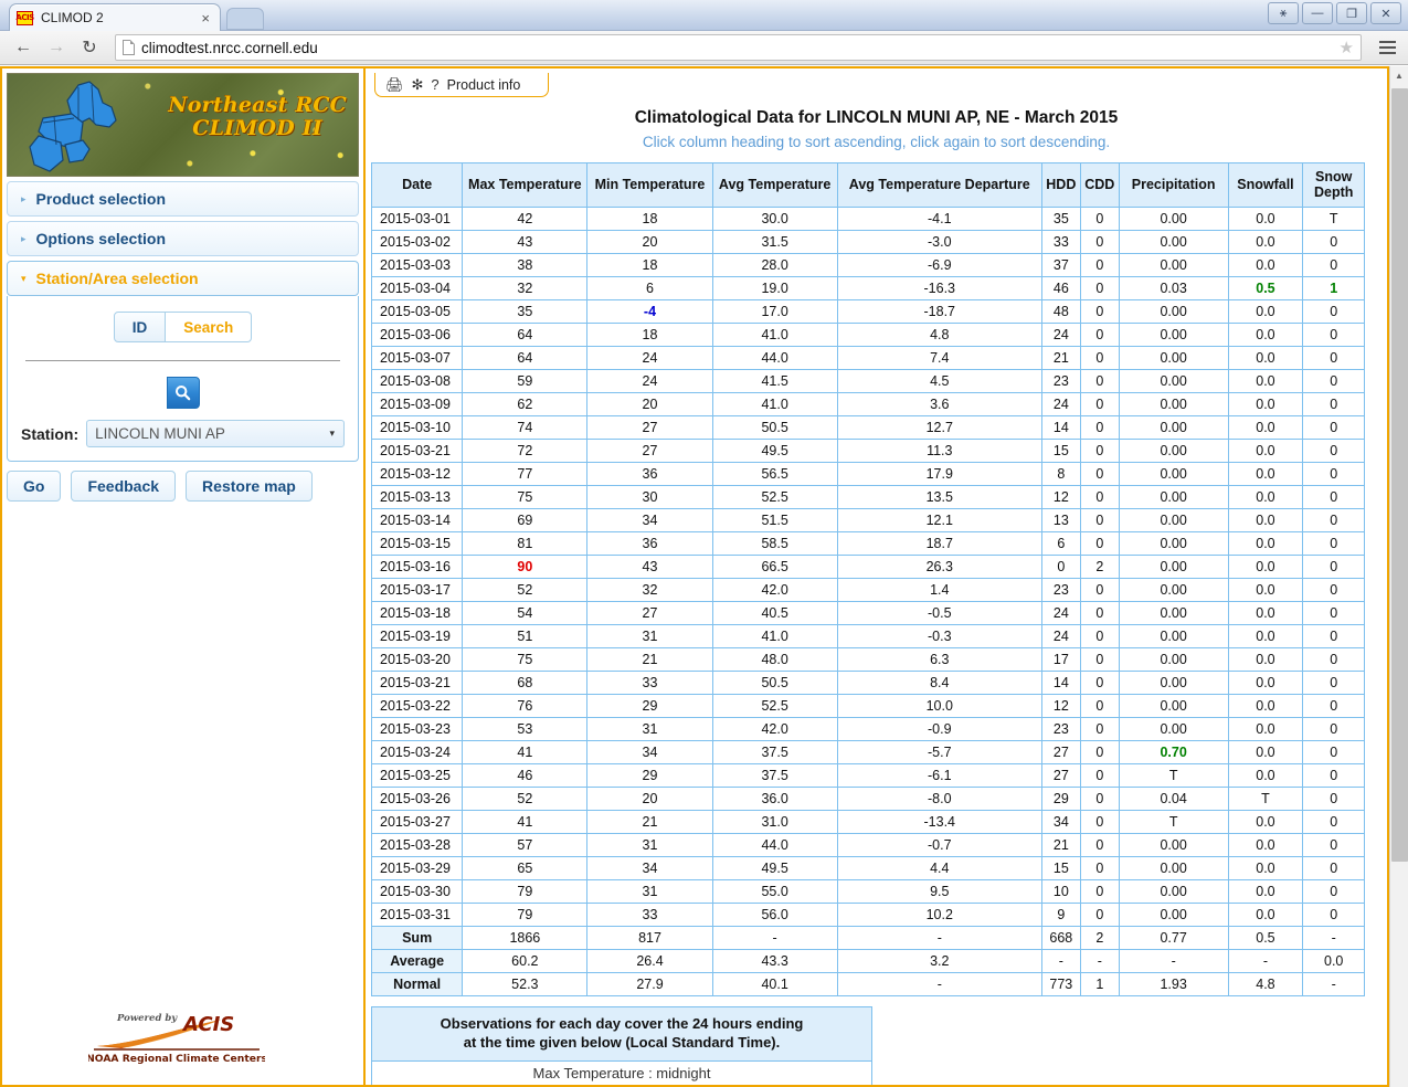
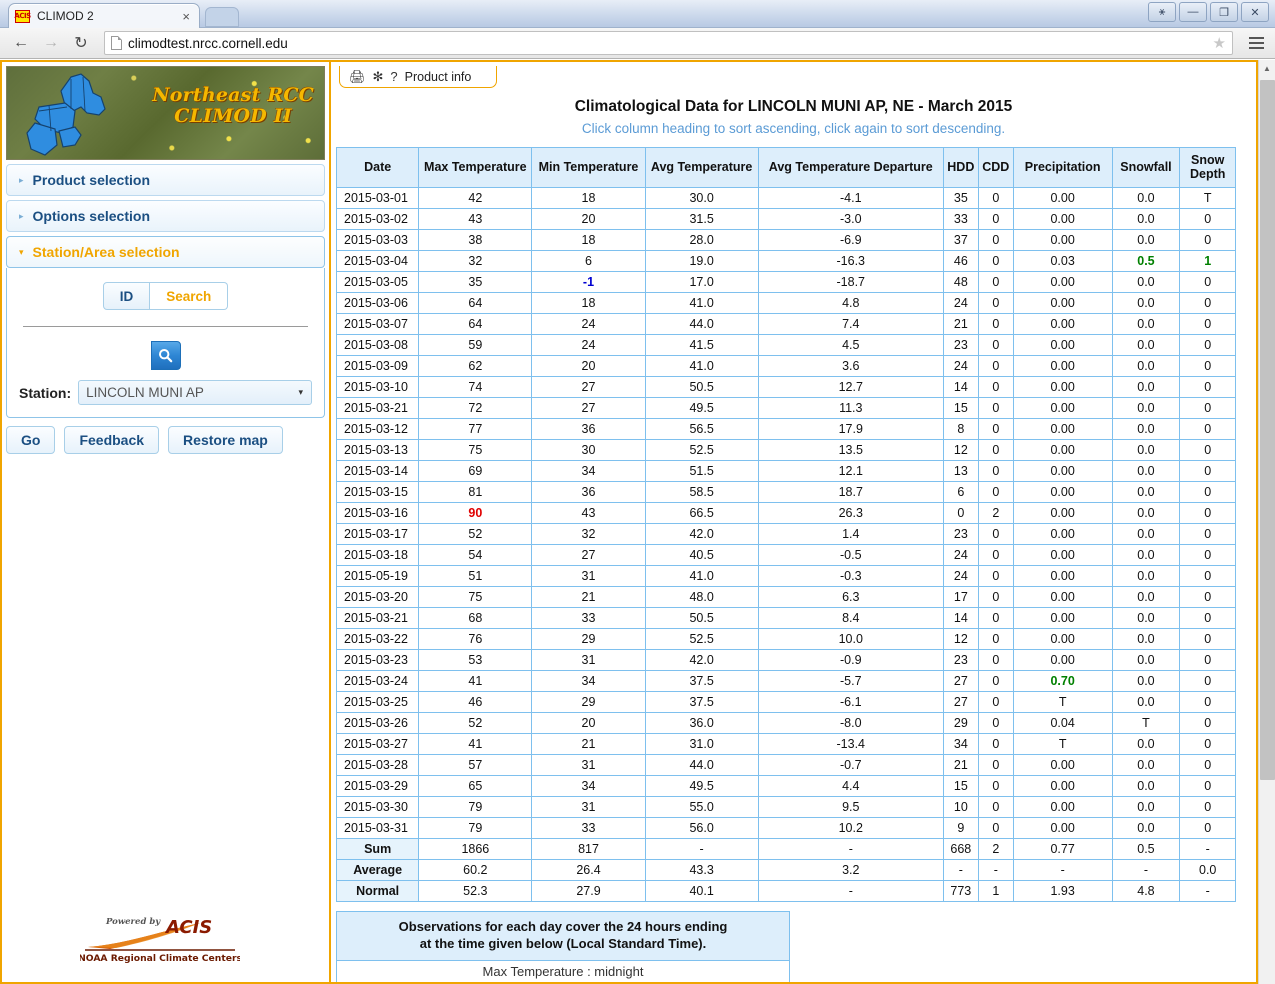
  ACIS
  CLIMOD 2
  ×
  ⚹
  —
  ❐
  ✕
  ←
  →
  ↻
  climodtest.nrcc.cornell.edu
  ★
  Northeast RCC
  CLIMOD II
  ▸
  Product selection
  ▸
  Options selection
  ▾
  Station/Area selection
  ID
  Search
  Station:
  LINCOLN MUNI AP
  ▾
  Go
  Feedback
  Restore map
  Powered by
  ACIS
  NOAA Regional Climate Centers
  🖨
  ✻
  ?
  Product info
  Climatological Data for LINCOLN MUNI AP, NE - March 2015
  Click column heading to sort ascending, click again to sort descending.
  Date	Max Temperature	Min Temperature	Avg Temperature	Avg Temperature Departure	HDD	CDD	Precipitation	Snowfall	Snow Depth
  2015-03-01	42	18	30.0	-4.1	35	0	0.00	0.0	T
  2015-03-02	43	20	31.5	-3.0	33	0	0.00	0.0	0
  2015-03-03	38	18	28.0	-6.9	37	0	0.00	0.0	0
  2015-03-04	32	6	19.0	-16.3	46	0	0.03	0.5	1
- 2015-03-05	35	-4	17.0	-18.7	48	0	0.00	0.0	0
+ 2015-03-05	35	-1	17.0	-18.7	48	0	0.00	0.0	0
  2015-03-06	64	18	41.0	4.8	24	0	0.00	0.0	0
  2015-03-07	64	24	44.0	7.4	21	0	0.00	0.0	0
  2015-03-08	59	24	41.5	4.5	23	0	0.00	0.0	0
  2015-03-09	62	20	41.0	3.6	24	0	0.00	0.0	0
  2015-03-10	74	27	50.5	12.7	14	0	0.00	0.0	0
  2015-03-21	72	27	49.5	11.3	15	0	0.00	0.0	0
  2015-03-12	77	36	56.5	17.9	8	0	0.00	0.0	0
  2015-03-13	75	30	52.5	13.5	12	0	0.00	0.0	0
  2015-03-14	69	34	51.5	12.1	13	0	0.00	0.0	0
  2015-03-15	81	36	58.5	18.7	6	0	0.00	0.0	0
  2015-03-16	90	43	66.5	26.3	0	2	0.00	0.0	0
  2015-03-17	52	32	42.0	1.4	23	0	0.00	0.0	0
  2015-03-18	54	27	40.5	-0.5	24	0	0.00	0.0	0
- 2015-03-19	51	31	41.0	-0.3	24	0	0.00	0.0	0
+ 2015-05-19	51	31	41.0	-0.3	24	0	0.00	0.0	0
  2015-03-20	75	21	48.0	6.3	17	0	0.00	0.0	0
  2015-03-21	68	33	50.5	8.4	14	0	0.00	0.0	0
  2015-03-22	76	29	52.5	10.0	12	0	0.00	0.0	0
  2015-03-23	53	31	42.0	-0.9	23	0	0.00	0.0	0
  2015-03-24	41	34	37.5	-5.7	27	0	0.70	0.0	0
  2015-03-25	46	29	37.5	-6.1	27	0	T	0.0	0
  2015-03-26	52	20	36.0	-8.0	29	0	0.04	T	0
  2015-03-27	41	21	31.0	-13.4	34	0	T	0.0	0
  2015-03-28	57	31	44.0	-0.7	21	0	0.00	0.0	0
  2015-03-29	65	34	49.5	4.4	15	0	0.00	0.0	0
  2015-03-30	79	31	55.0	9.5	10	0	0.00	0.0	0
  2015-03-31	79	33	56.0	10.2	9	0	0.00	0.0	0
  Sum	1866	817	-	-	668	2	0.77	0.5	-
  Average	60.2	26.4	43.3	3.2	-	-	-	-	0.0
  Normal	52.3	27.9	40.1	-	773	1	1.93	4.8	-
  Observations for each day cover the 24 hours endingat the time given below (Local Standard Time).
  Max Temperature : midnight
  ▲
